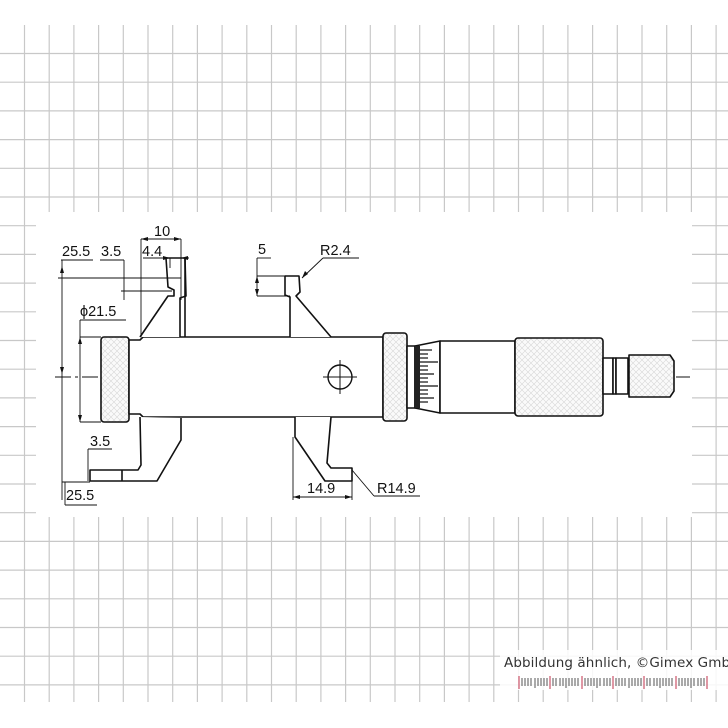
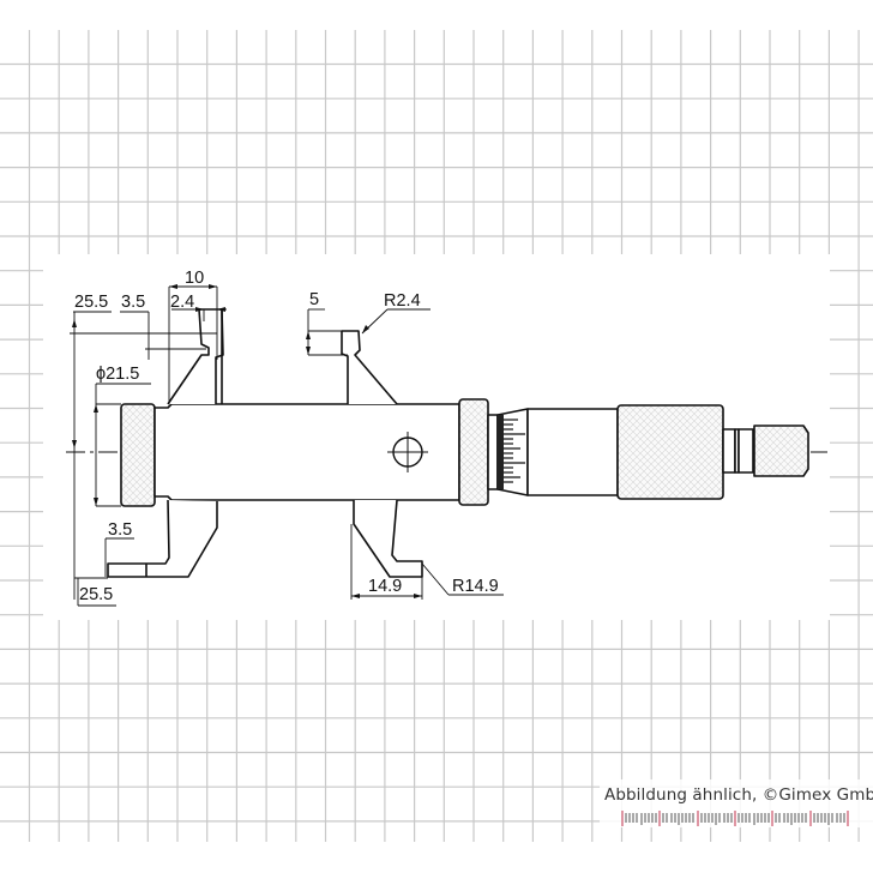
  10
  25.5
  3.5
- 4.4
+ 2.4
  ϕ21.5
  5
  R2.4
  3.5
  25.5
  14.9
  R14.9
  Abbildung ähnlich, ©Gimex Gmb
